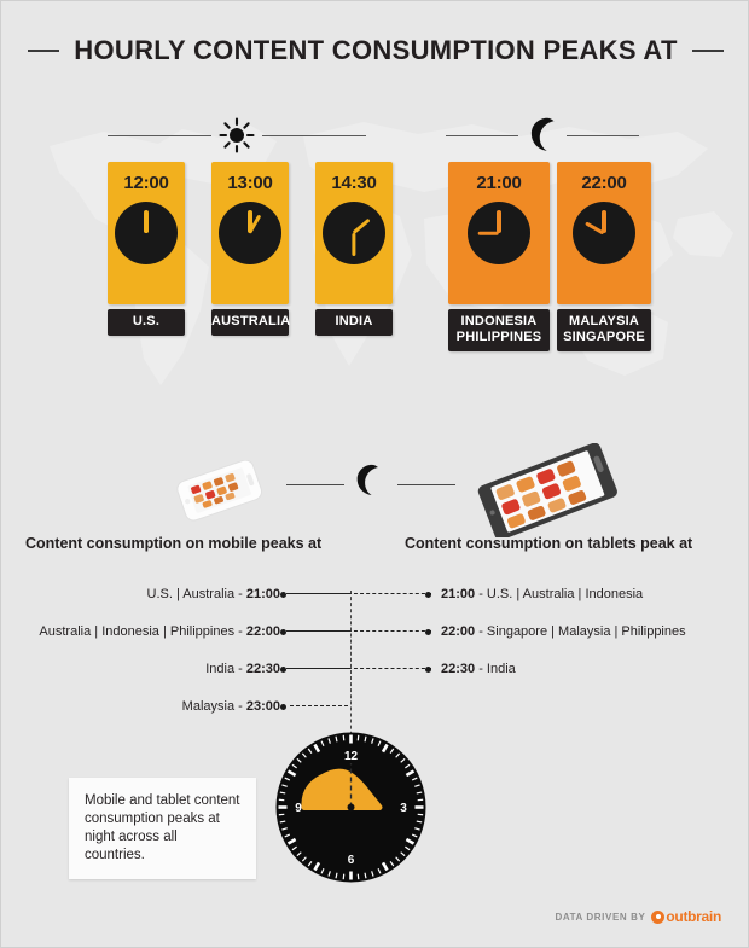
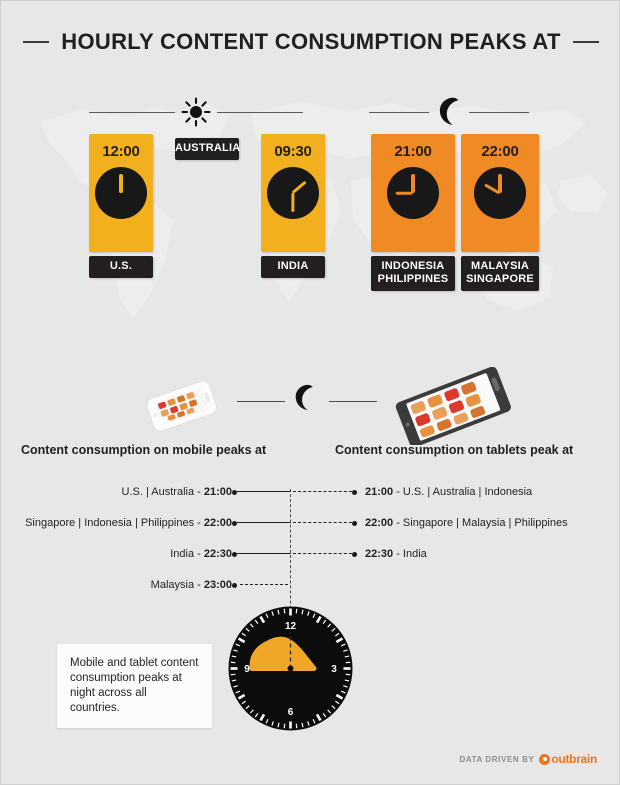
  HOURLY CONTENT CONSUMPTION PEAKS AT
  12:00
  U.S.
- 13:00
  AUSTRALIA
- 14:30
+ 09:30
  INDIA
  21:00
  INDONESIA
  PHILIPPINES
  22:00
  MALAYSIA
  SINGAPORE
  Content consumption on mobile peaks at
  Content consumption on tablets peak at
  U.S. | Australia - 21:00
- Australia | Indonesia | Philippines - 22:00
+ Singapore | Indonesia | Philippines - 22:00
  India - 22:30
  Malaysia - 23:00
  21:00 - U.S. | Australia | Indonesia
  22:00 - Singapore | Malaysia | Philippines
  22:30 - India
  Mobile and tablet content consumption peaks at night across all countries.
  12
  3
  6
  9
  DATA DRIVEN BY
  outbrain
